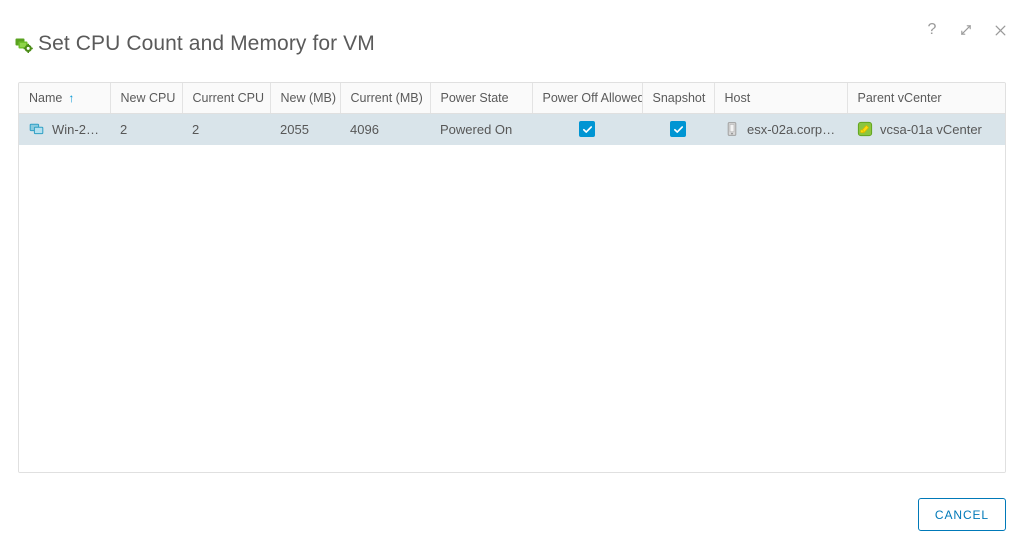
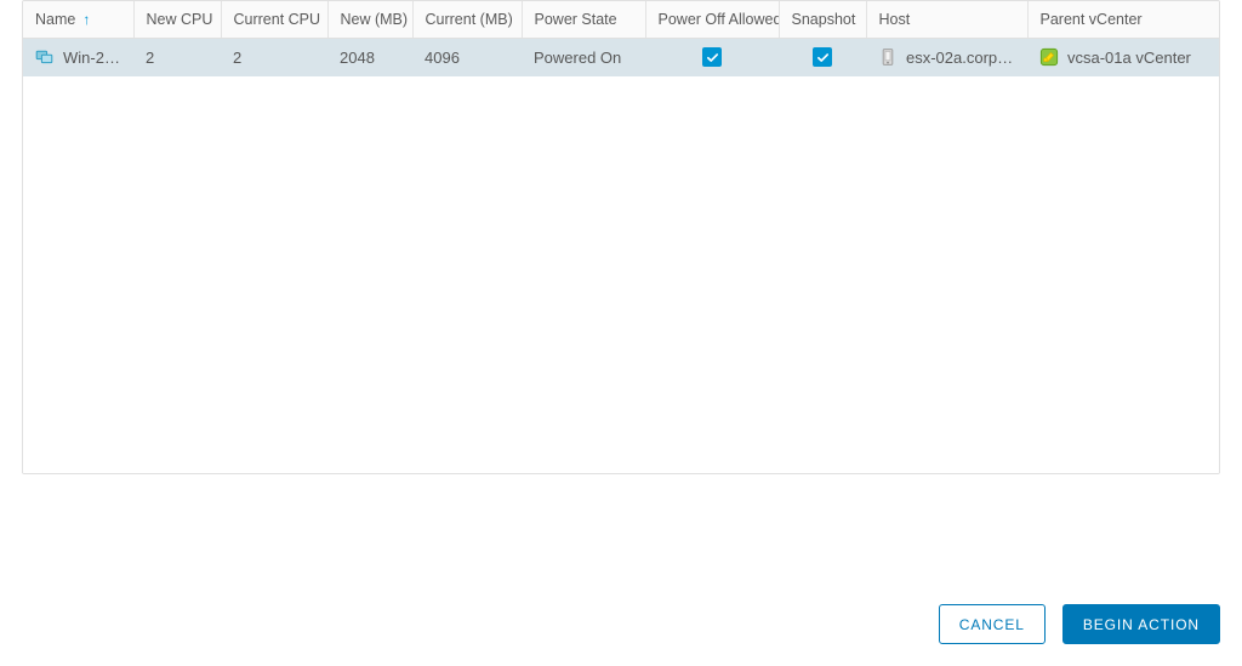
- Set CPU Count and Memory for VM
- ?
  Name ↑	New CPU	Current CPU	New (MB)	Current (MB)	Power State	Power Off Allowed	Snapshot	Host	Parent vCenter
- Win-20..	2	2	2055	4096	Powered On			esx-02a.corp.l..	vcsa-01a vCenter
+ Win-20..	2	2	2048	4096	Powered On			esx-02a.corp.l..	vcsa-01a vCenter
  CANCEL
+ BEGIN ACTION
